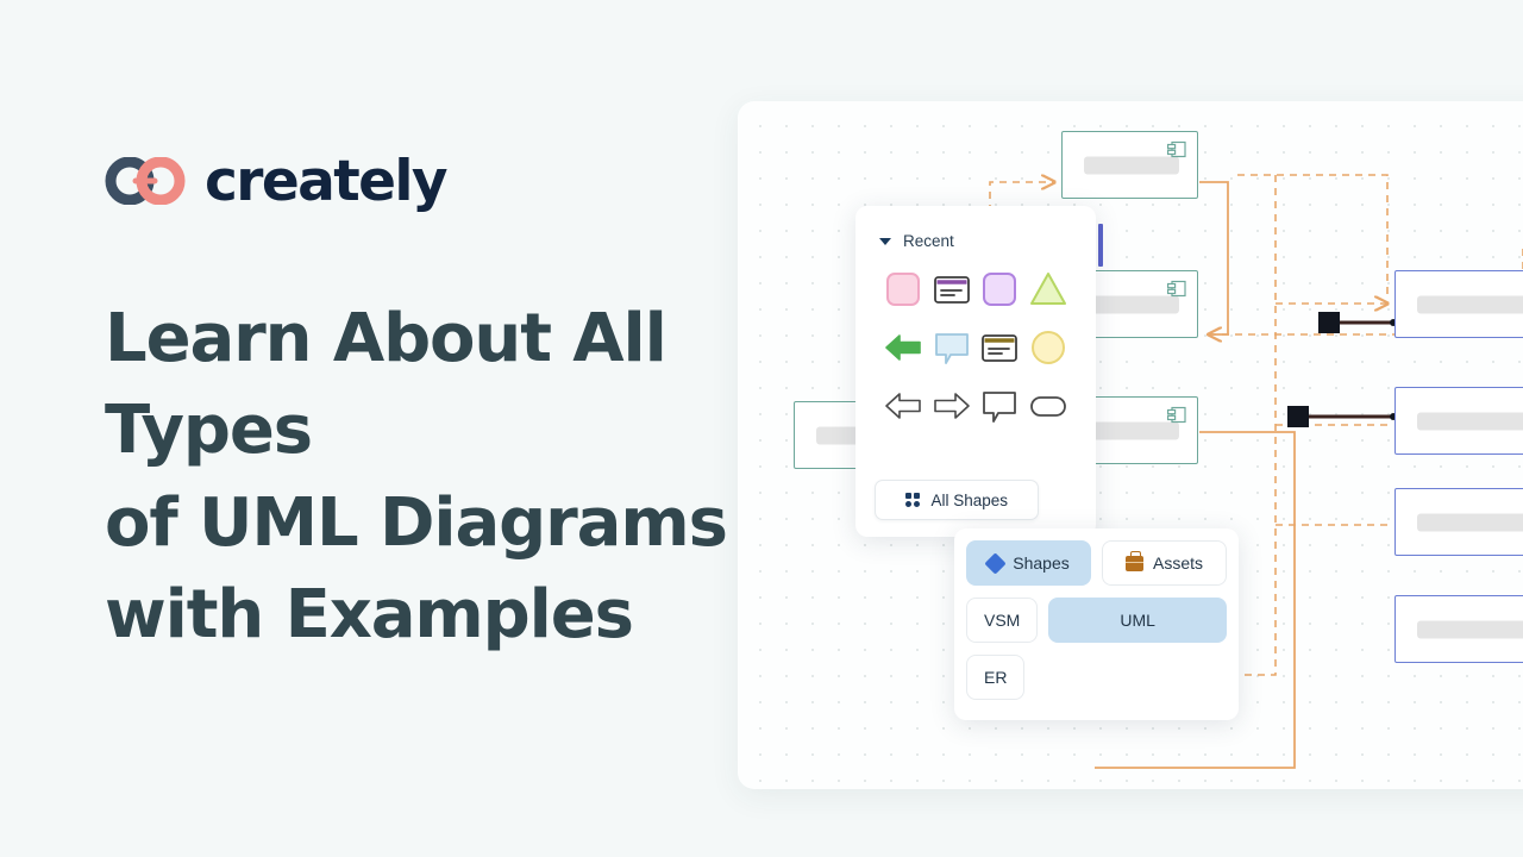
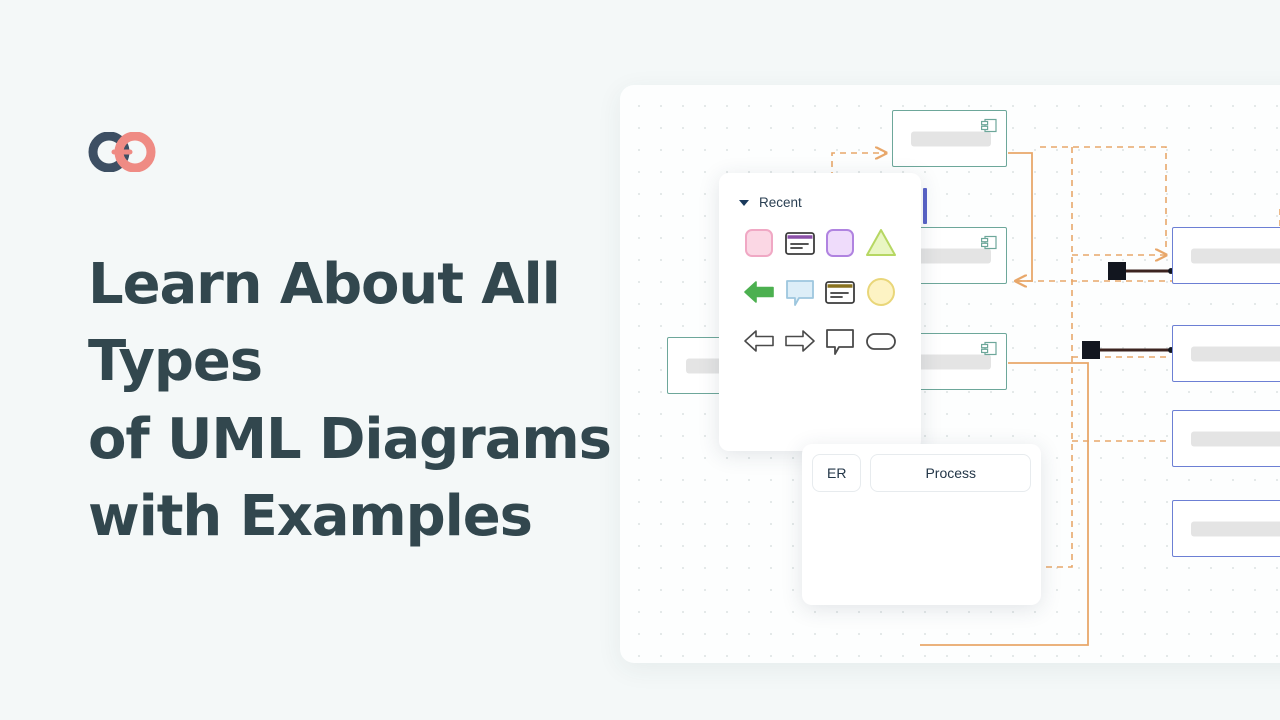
- creately
  Learn About All Types
  of UML Diagrams
  with Examples
  Recent
- All Shapes
- Shapes
- Assets
- VSM
- UML
  ER
+ Process
